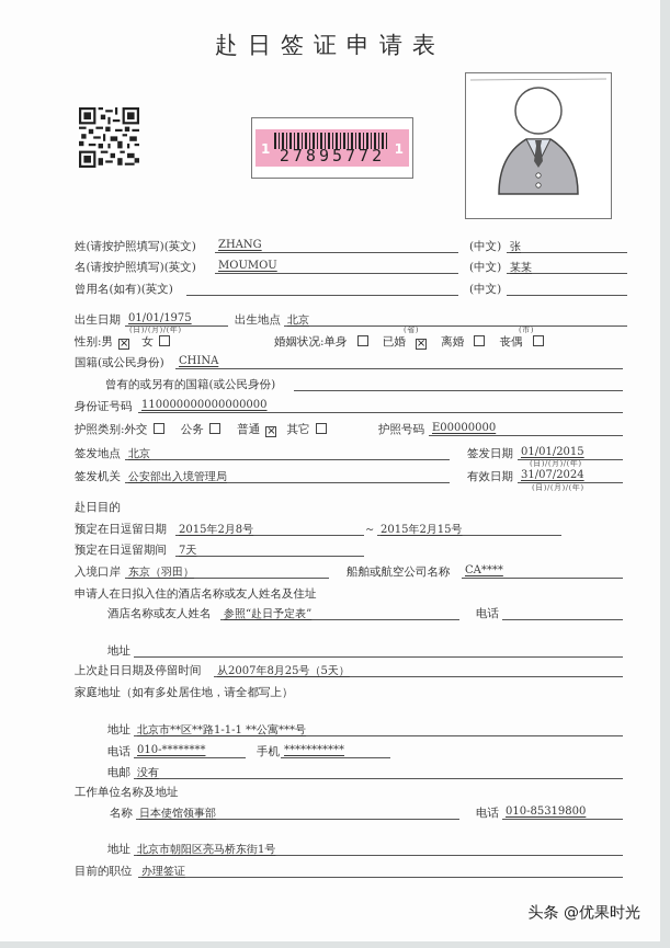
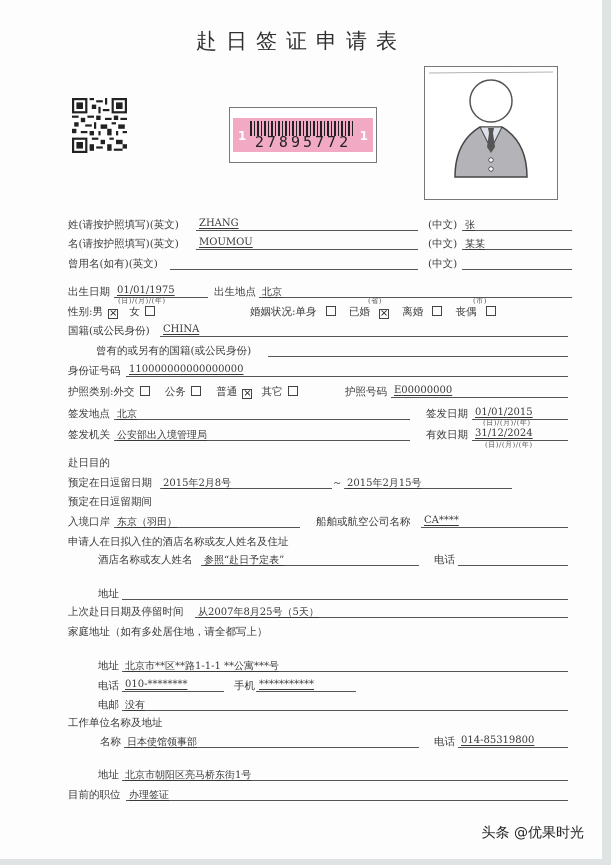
  赴日签证申请表
  1
  27895772
  1
  姓(请按护照填写)(英文)
  ZHANG
  (中文)
  张
  名(请按护照填写)(英文)
  MOUMOU
  (中文)
  某某
  曾用名(如有)(英文)
  (中文)
  出生日期
  01/01/1975
  (日)/(月)/(年)
  出生地点
  北京
  (省)
  (市)
  性别:男 × 女
  婚姻状况:单身 已婚 × 离婚 丧偶
  国籍(或公民身份)
  CHINA
  曾有的或另有的国籍(或公民身份)
  身份证号码
  110000000000000000
  护照类别:外交 公务 普通 × 其它
  护照号码
  E00000000
  签发地点
  北京
  签发日期
  01/01/2015
  (日)/(月)/(年)
  签发机关
  公安部出入境管理局
  有效日期
- 31/07/2024
+ 31/12/2024
  (日)/(月)/(年)
  赴日目的
  预定在日逗留日期
  2015年2月8号
  ～
  2015年2月15号
  预定在日逗留期间
- 7天
  入境口岸
  东京（羽田）
  船舶或航空公司名称
  CA****
  申请人在日拟入住的酒店名称或友人姓名及住址
  酒店名称或友人姓名
  参照“赴日予定表”
  电话
  地址
  上次赴日日期及停留时间
  从2007年8月25号（5天）
  家庭地址（如有多处居住地，请全都写上）
  地址
  北京市**区**路1-1-1 **公寓***号
  电话
  010-********
  手机
  ***********
  电邮
  没有
  工作单位名称及地址
  名称
  日本使馆领事部
  电话
- 010-85319800
+ 014-85319800
  地址
  北京市朝阳区亮马桥东街1号
  目前的职位
  办理签证
  头条 @优果时光
